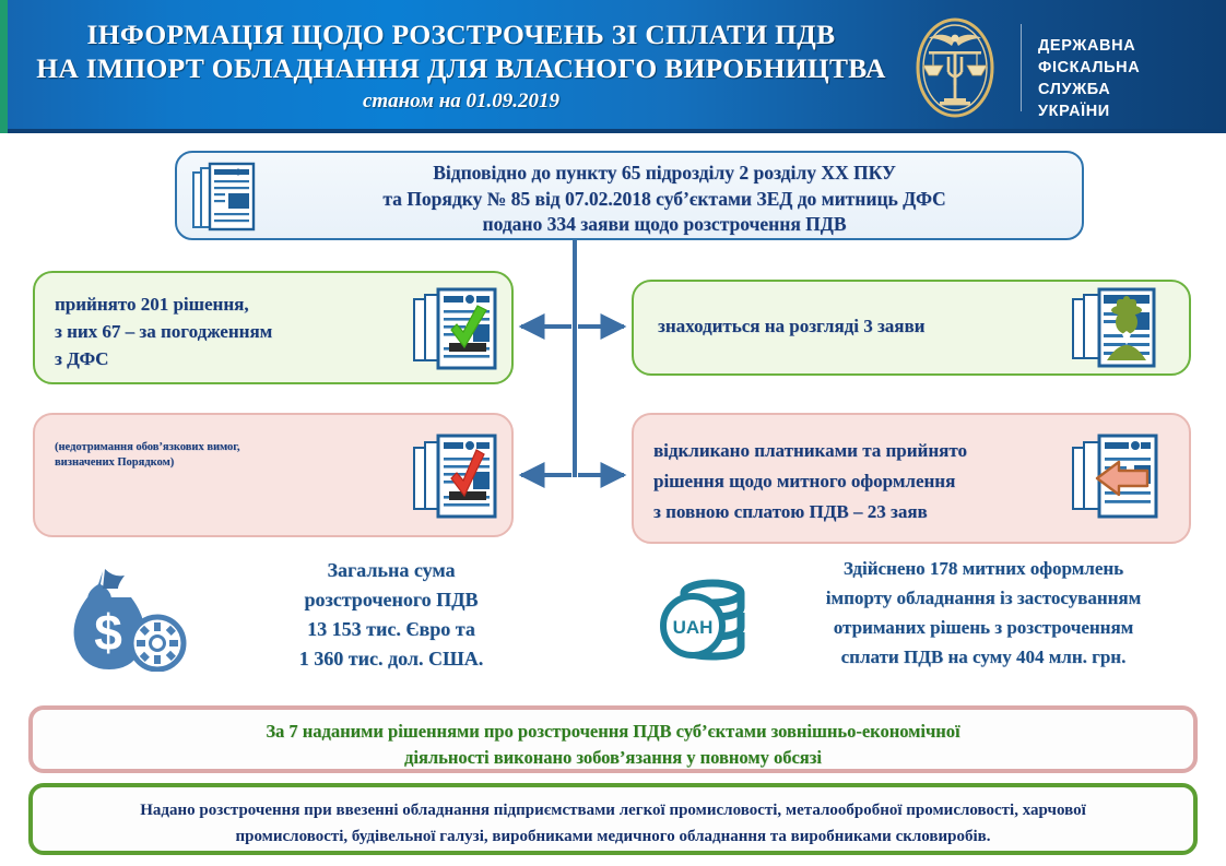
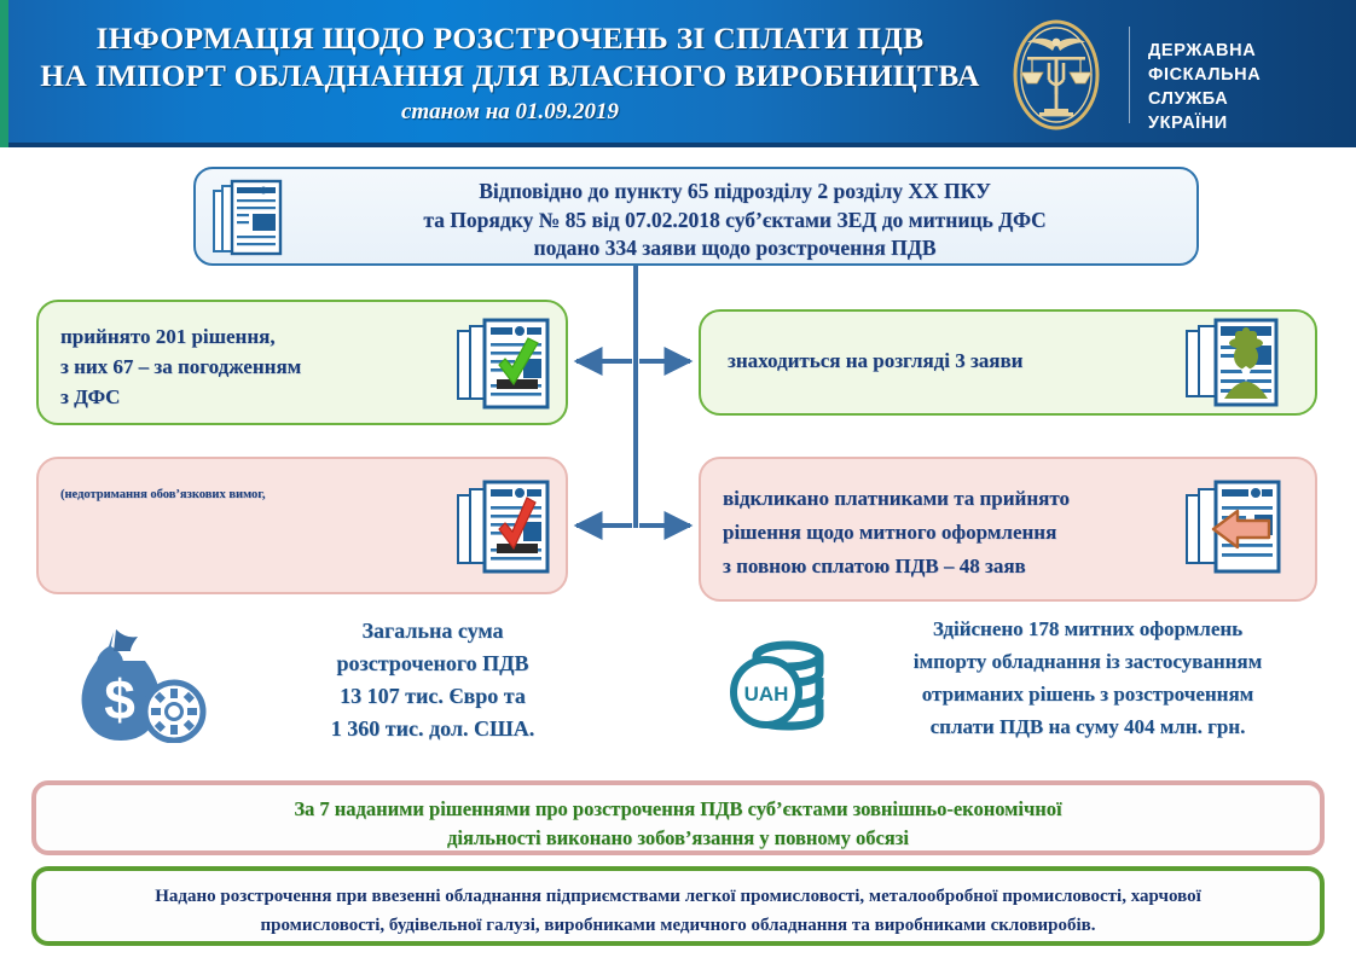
  ІНФОРМАЦІЯ ЩОДО РОЗСТРОЧЕНЬ ЗІ СПЛАТИ ПДВ
  НА ІМПОРТ ОБЛАДНАННЯ ДЛЯ ВЛАСНОГО ВИРОБНИЦТВА
  станом на 01.09.2019
  ДЕРЖАВНА
  ФІСКАЛЬНА СЛУЖБА
  УКРАЇНИ
  Відповідно до пункту 65 підрозділу 2 розділу XX ПКУ
  та Порядку № 85 від 07.02.2018 суб’єктами ЗЕД до митниць ДФС
  подано 334 заяви щодо розстрочення ПДВ
  прийнято 201 рішення,
  з них 67 – за погодженням
  з ДФС
  знаходиться на розгляді 3 заяви
  (недотримання обов’язкових вимог,
- визначених Порядком)
  відкликано платниками та прийнято
  рішення щодо митного оформлення
- з повною сплатою ПДВ – 23 заяв
+ з повною сплатою ПДВ – 48 заяв
  $
  Загальна сума
  розстроченого ПДВ
- 13 153 тис. Євро та
+ 13 107 тис. Євро та
  1 360 тис. дол. США.
  UAH
  Здійснено 178 митних оформлень
  імпорту обладнання із застосуванням
  отриманих рішень з розстроченням
  сплати ПДВ на суму 404 млн. грн.
  За 7 наданими рішеннями про розстрочення ПДВ суб’єктами зовнішньо-економічної
  діяльності виконано зобов’язання у повному обсязі
  Надано розстрочення при ввезенні обладнання підприємствами легкої промисловості, металообробної промисловості, харчової
  промисловості, будівельної галузі, виробниками медичного обладнання та виробниками скловиробів.
